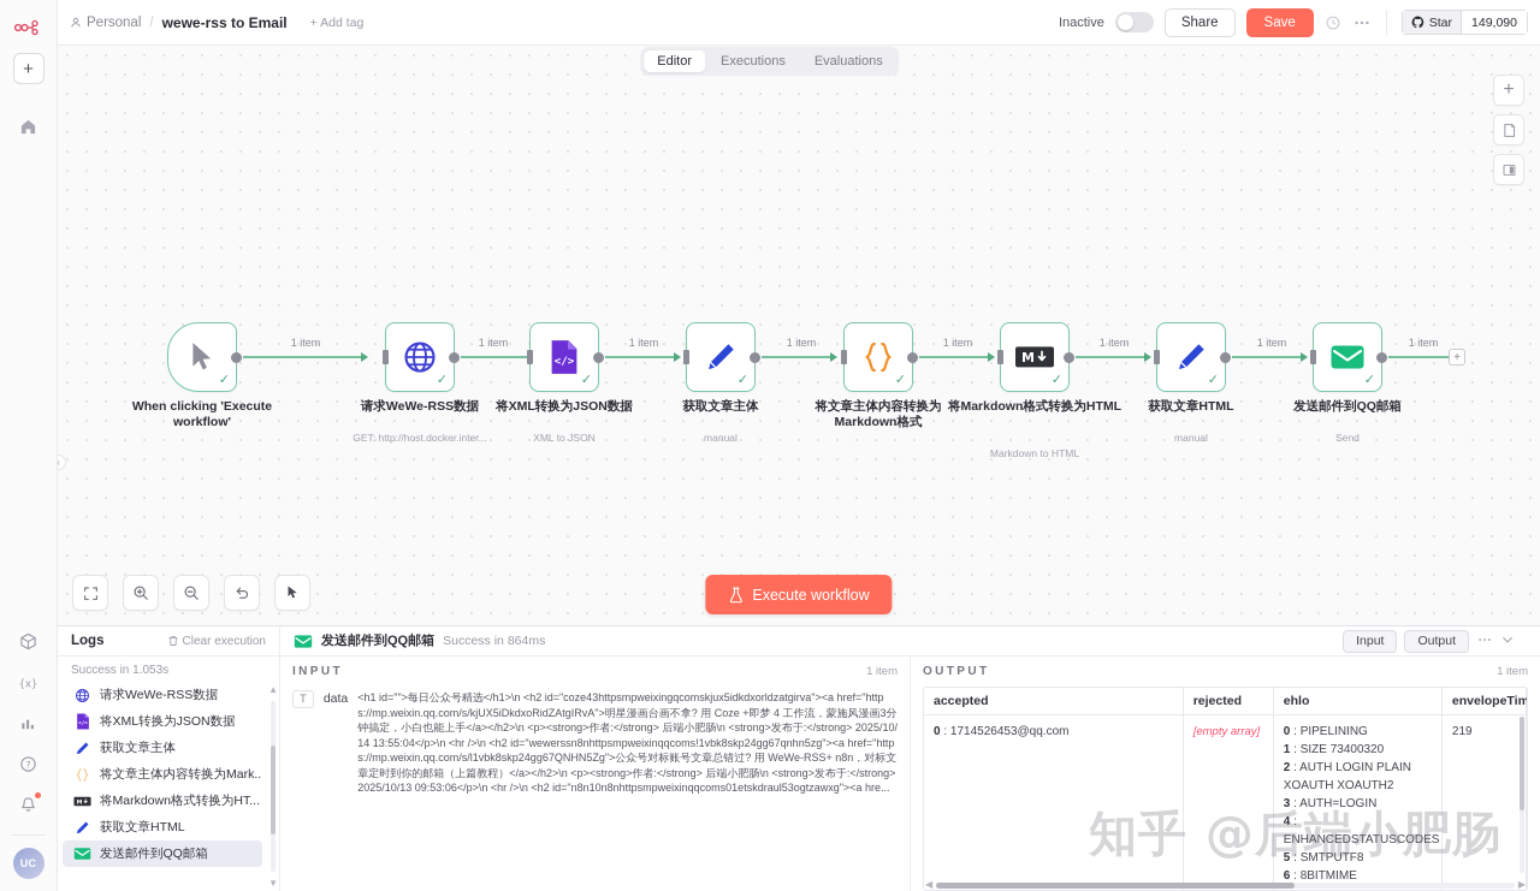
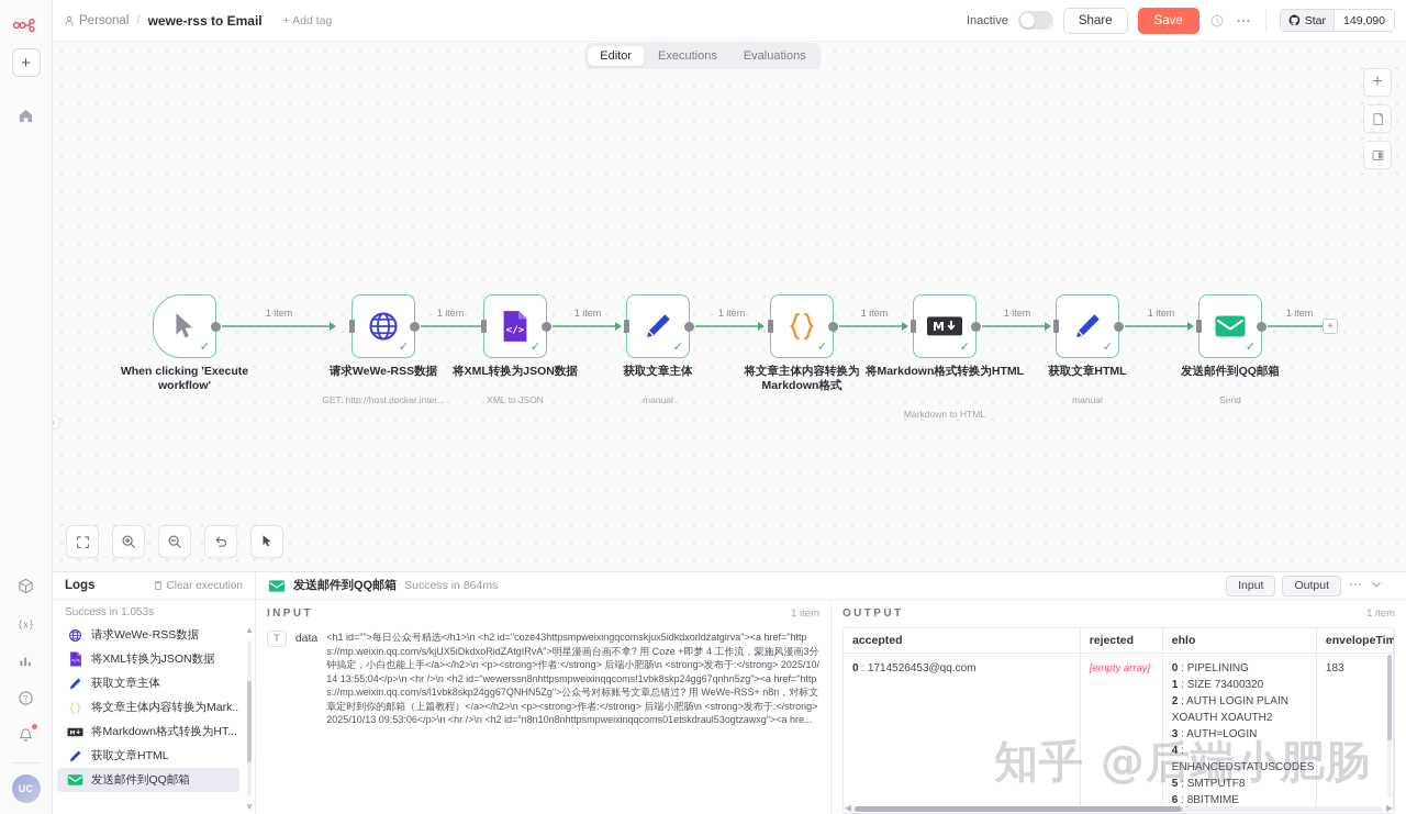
  +
  {x}
  ?
  UC
  Personal
  /
  wewe-rss to Email
  + Add tag
  Inactive
  Share
  Save
  Star
  149,090
  Editor
  Executions
  Evaluations
  ‹
  +
  ✓
  When clicking 'Execute workflow'
  1 item
  ✓
  请求WeWe-RSS数据
  GET: http://host.docker.inter...
  1 item
  </>
  ✓
  将XML转换为JSON数据
  XML to JSON
  1 item
  ✓
  获取文章主体
  manual
  1 item
  ✓
  将文章主体内容转换为Markdown格式
  1 item
  M
  ✓
  将Markdown格式转换为HTML
  Markdown to HTML
  1 item
  ✓
  获取文章HTML
  manual
  1 item
  ✓
  发送邮件到QQ邮箱
  Send
  1 item
  +
- Execute workflow
  Logs
  Clear execution
  发送邮件到QQ邮箱
  Success in 864ms
  Input
  Output
  Success in 1.053s
  请求WeWe-RSS数据
  将XML转换为JSON数据
  获取文章主体
  将文章主体内容转换为Mark..
  将Markdown格式转换为HT...
  获取文章HTML
  发送邮件到QQ邮箱
  ▲
  ▼
  INPUT
  1 item
  T
  data
  <h1 id="">每日公众号精选</h1>\n <h2 id="coze43httpsmpweixingqcomskjux5idkdxorldzatgirva"><a href="https://mp.weixin.qq.com/s/kjUX5iDkdxoRidZAtgIRvA">明星漫画台画不拿? 用 Coze +即梦 4 工作流，蒙施风漫画3分钟搞定，小白也能上手</a></h2>\n <p><strong>作者:</strong> 后端小肥肠\n <strong>发布于:</strong> 2025/10/14 13:55:04</p>\n <hr />\n <h2 id="wewerssn8nhttpsmpweixinqqcoms!1vbk8skp24gg67qnhn5zg"><a href="https://mp.weixin.qq.com/s/l1vbk8skp24gg67QNHN5Zg">公众号对标账号文章总错过? 用 WeWe-RSS+ n8n，对标文章定时到你的邮箱（上篇教程）</a></h2>\n <p><strong>作者:</strong> 后端小肥肠\n <strong>发布于:</strong> 2025/10/13 09:53:06</p>\n <hr />\n <h2 id="n8n10n8nhttpsmpweixinqqcoms01etskdraul53ogtzawxg"><a hre...
  OUTPUT
  1 item
  accepted	rejected	ehlo	envelopeTim
- 0 : 1714526453@qq.com	[empty array]	0 : PIPELINING 1 : SIZE 73400320 2 : AUTH LOGIN PLAIN XOAUTH XOAUTH2 3 : AUTH=LOGIN 4 : ENHANCEDSTATUSCODES 5 : SMTPUTF8 6 : 8BITMIME	219
+ 0 : 1714526453@qq.com	[empty array]	0 : PIPELINING 1 : SIZE 73400320 2 : AUTH LOGIN PLAIN XOAUTH XOAUTH2 3 : AUTH=LOGIN 4 : ENHANCEDSTATUSCODES 5 : SMTPUTF8 6 : 8BITMIME	183
  ◀
  ▶
  知乎 @后端小肥肠
